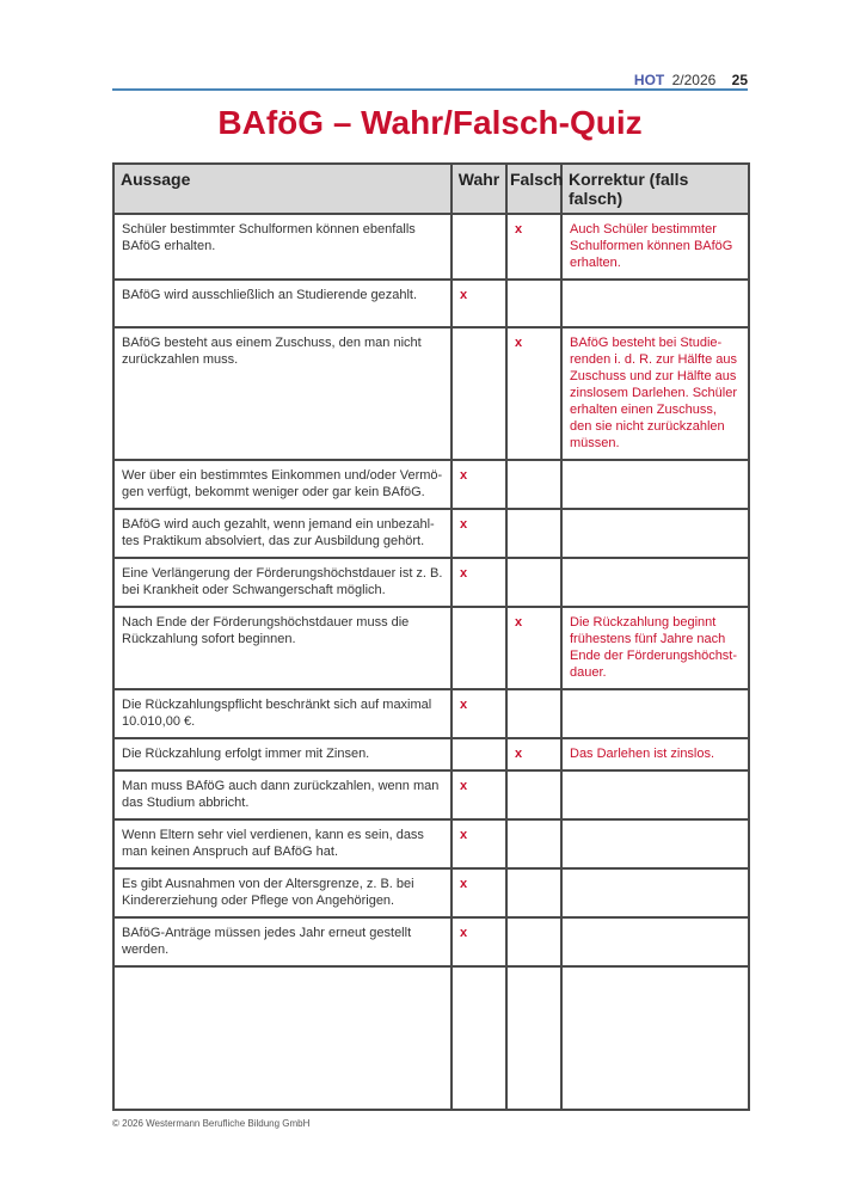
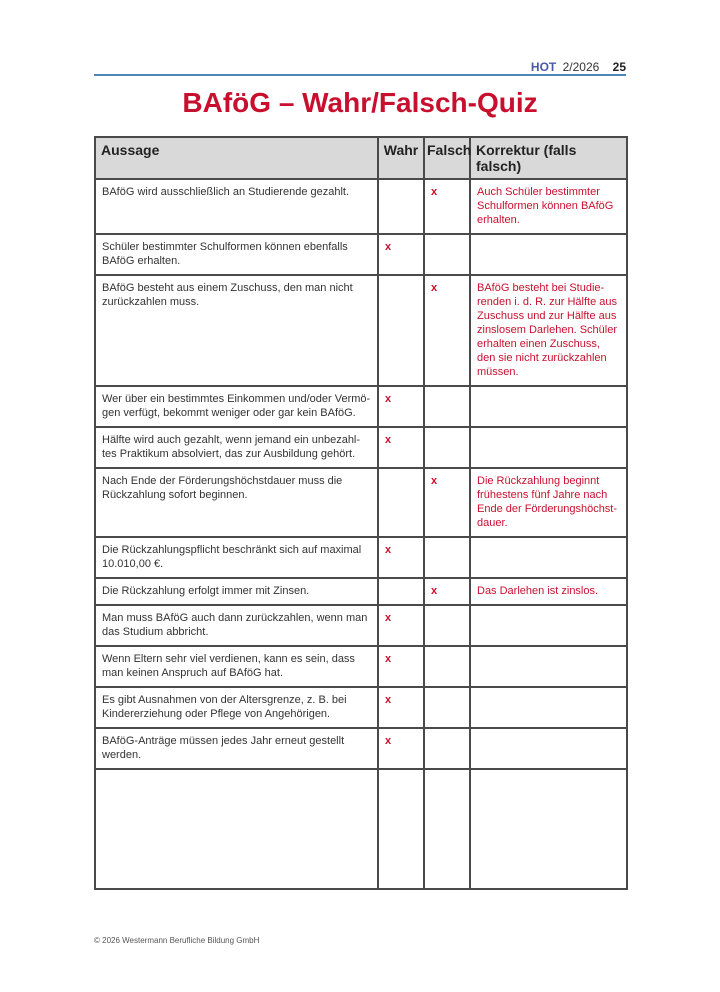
  HOT 2/2026 25
  BAföG – Wahr/Falsch-Quiz
  Aussage	Wahr	Falsch	Korrektur (falls falsch)
- Schüler bestimmter Schulformen können ebenfalls BAföG erhalten.		x	Auch Schüler bestimmter Schulformen können BAföG erhalten.
+ BAföG wird ausschließlich an Studierende gezahlt.		x	Auch Schüler bestimmter Schulformen können BAföG erhalten.
- BAföG wird ausschließlich an Studierende gezahlt.	x
+ Schüler bestimmter Schulformen können ebenfalls BAföG erhalten.	x
  BAföG besteht aus einem Zuschuss, den man nicht zurückzahlen muss.		x	BAföG besteht bei Studie-renden i. d. R. zur Hälfte aus Zuschuss und zur Hälfte aus zinslosem Darlehen. Schüler erhalten einen Zuschuss, den sie nicht zurückzahlen müssen.
  Wer über ein bestimmtes Einkommen und/oder Vermö-gen verfügt, bekommt weniger oder gar kein BAföG.	x
- BAföG wird auch gezahlt, wenn jemand ein unbezahl-tes Praktikum absolviert, das zur Ausbildung gehört.	x
+ Hälfte wird auch gezahlt, wenn jemand ein unbezahl-tes Praktikum absolviert, das zur Ausbildung gehört.	x
- Eine Verlängerung der Förderungshöchstdauer ist z. B. bei Krankheit oder Schwangerschaft möglich.	x
  Nach Ende der Förderungshöchstdauer muss die Rückzahlung sofort beginnen.		x	Die Rückzahlung beginnt frühestens fünf Jahre nach Ende der Förderungshöchst-dauer.
  Die Rückzahlungspflicht beschränkt sich auf maximal 10.010,00 €.	x
  Die Rückzahlung erfolgt immer mit Zinsen.		x	Das Darlehen ist zinslos.
  Man muss BAföG auch dann zurückzahlen, wenn man das Studium abbricht.	x
  Wenn Eltern sehr viel verdienen, kann es sein, dass man keinen Anspruch auf BAföG hat.	x
  Es gibt Ausnahmen von der Altersgrenze, z. B. bei Kindererziehung oder Pflege von Angehörigen.	x
  BAföG-Anträge müssen jedes Jahr erneut gestellt werden.	x
  © 2026 Westermann Berufliche Bildung GmbH
